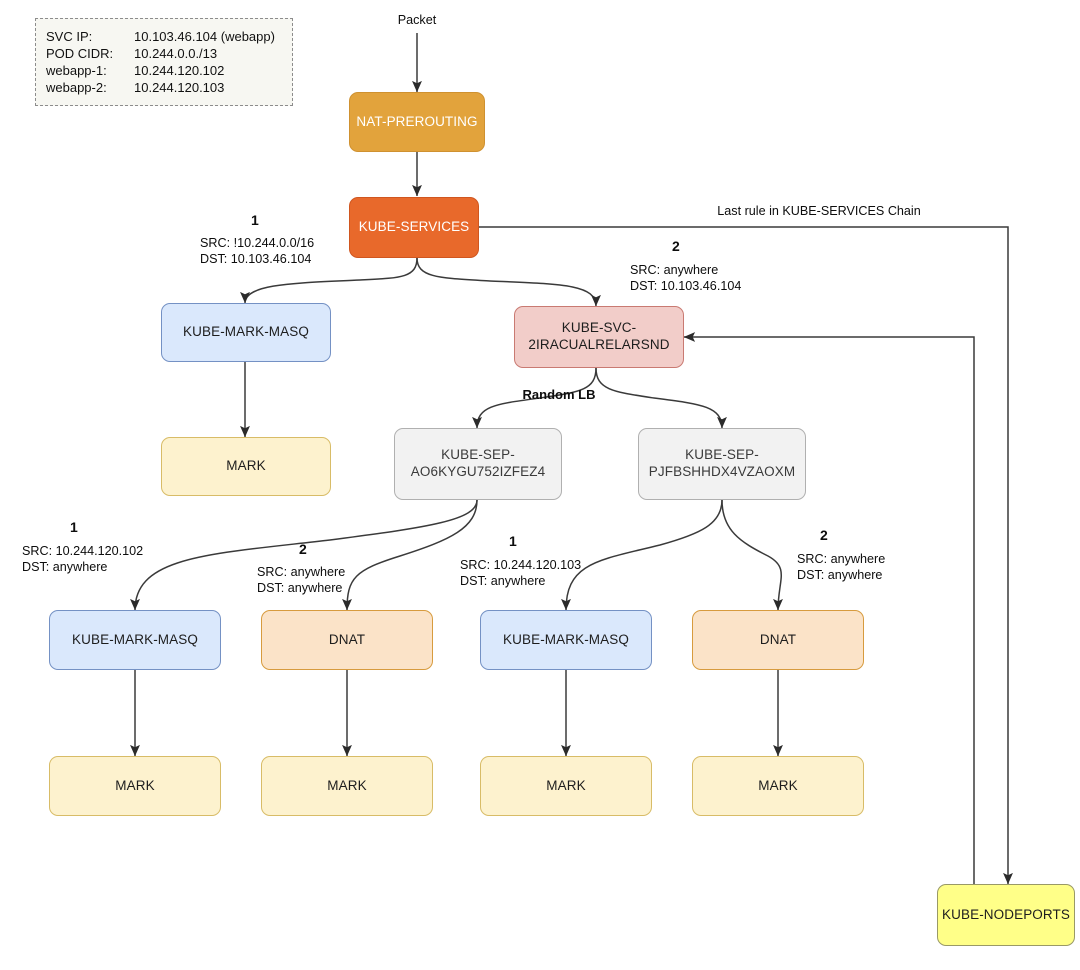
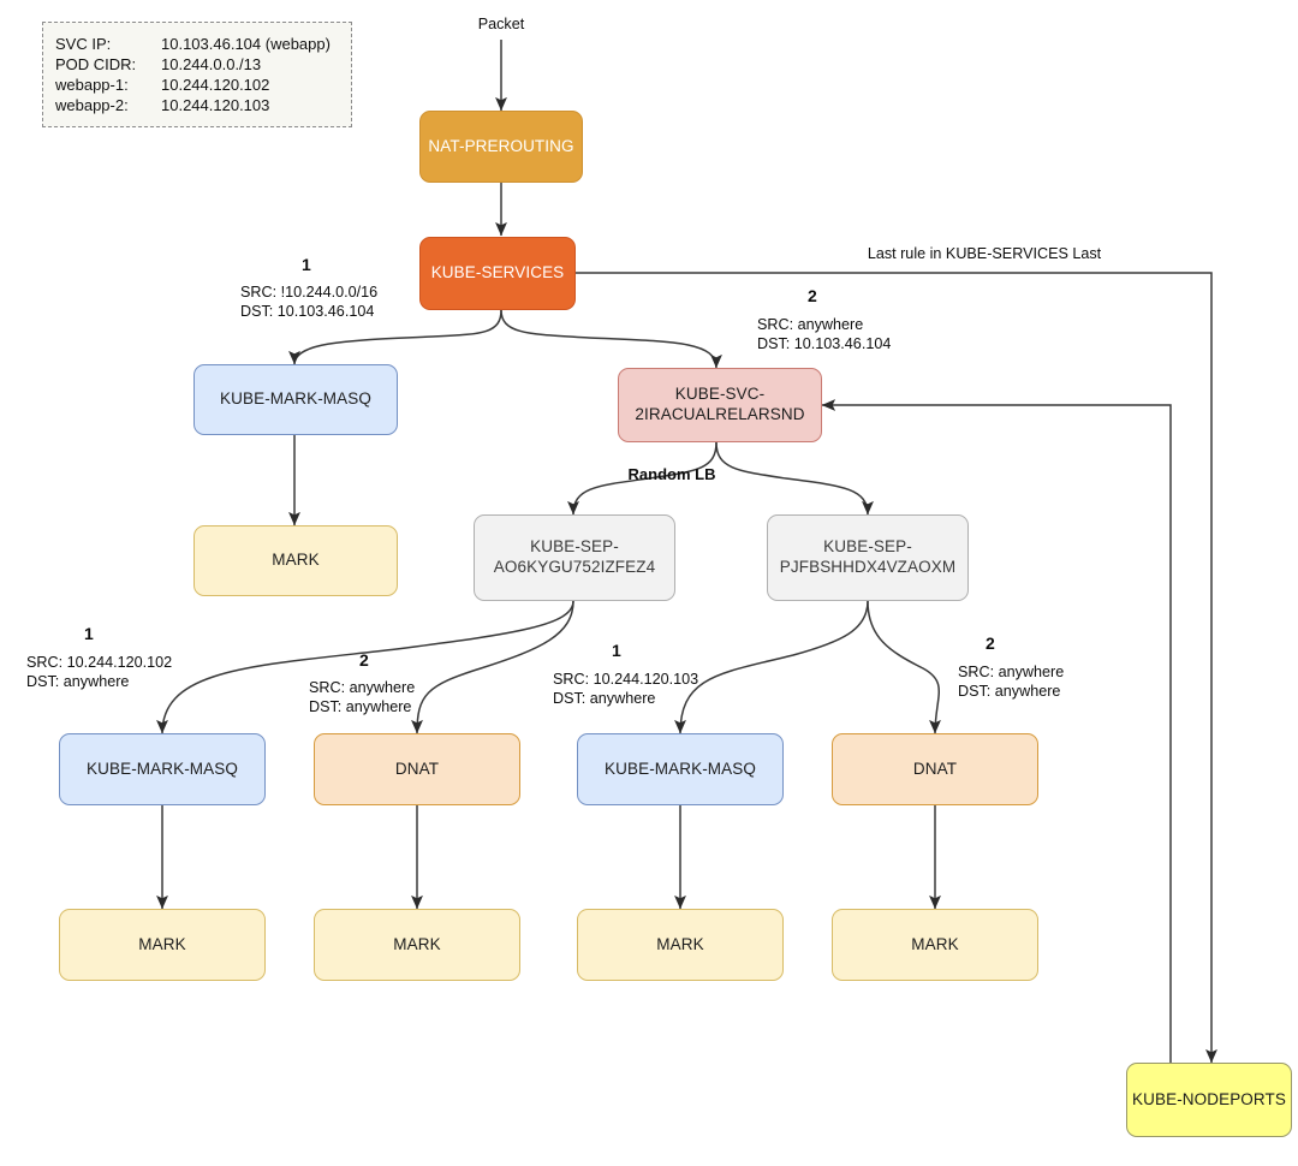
  SVC IP:
  10.103.46.104 (webapp)
  POD CIDR:
  10.244.0.0./13
  webapp-1:
  10.244.120.102
  webapp-2:
  10.244.120.103
  Packet
  NAT-PREROUTING
  KUBE-SERVICES
  KUBE-MARK-MASQ
  KUBE-SVC-
  2IRACUALRELARSND
  MARK
  KUBE-SEP-
  AO6KYGU752IZFEZ4
  KUBE-SEP-
  PJFBSHHDX4VZAOXM
  KUBE-MARK-MASQ
  DNAT
  KUBE-MARK-MASQ
  DNAT
  MARK
  MARK
  MARK
  MARK
  KUBE-NODEPORTS
- Last rule in KUBE-SERVICES Chain
+ Last rule in KUBE-SERVICES Last
  Random LB
  1
  SRC: !10.244.0.0/16
  DST: 10.103.46.104
  2
  SRC: anywhere
  DST: 10.103.46.104
  1
  SRC: 10.244.120.102
  DST: anywhere
  2
  SRC: anywhere
  DST: anywhere
  1
  SRC: 10.244.120.103
  DST: anywhere
  2
  SRC: anywhere
  DST: anywhere
